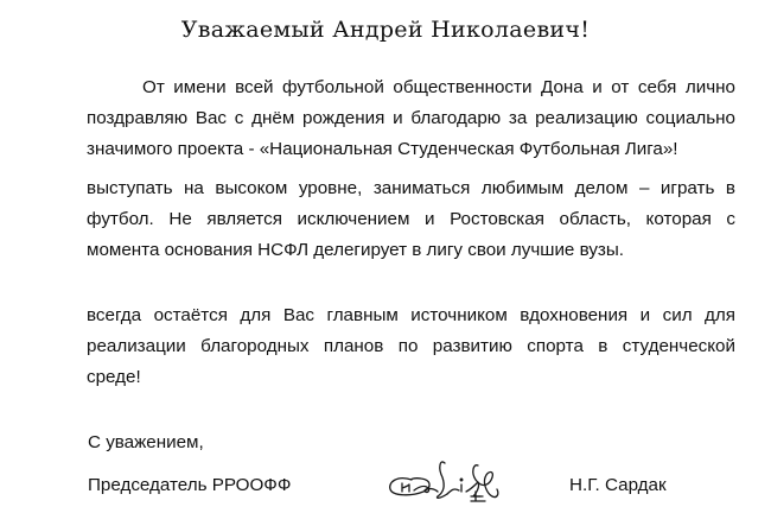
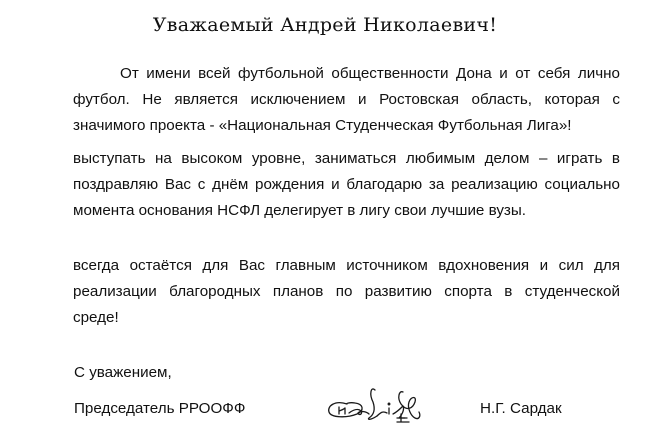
  Уважаемый Андрей Николаевич!
  От имени всей футбольной общественности Дона и от себя лично
- поздравляю Вас с днём рождения и благодарю за реализацию социально
+ футбол. Не является исключением и Ростовская область, которая с
  значимого проекта - «Национальная Студенческая Футбольная Лига»!
  выступать на высоком уровне, заниматься любимым делом – играть в
- футбол. Не является исключением и Ростовская область, которая с
+ поздравляю Вас с днём рождения и благодарю за реализацию социально
  момента основания НСФЛ делегирует в лигу свои лучшие вузы.
  всегда остаётся для Вас главным источником вдохновения и сил для
  реализации благородных планов по развитию спорта в студенческой
  среде!
  С уважением,
  Председатель РРООФФ
  Н.Г. Сардак
